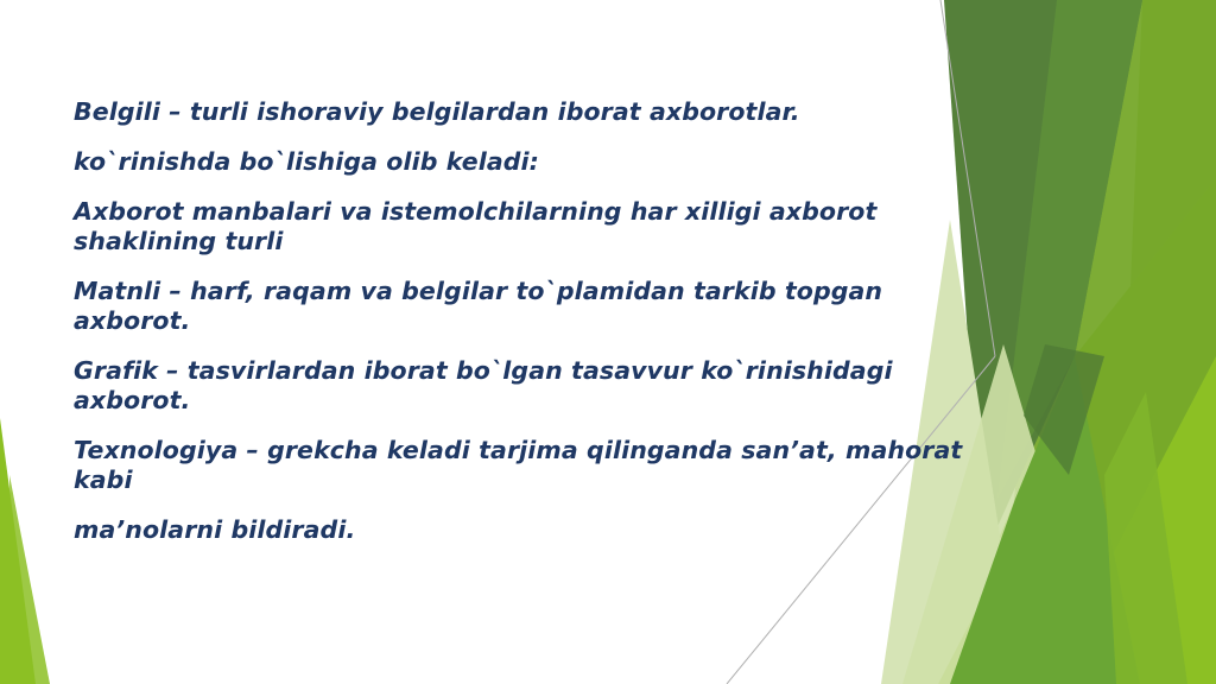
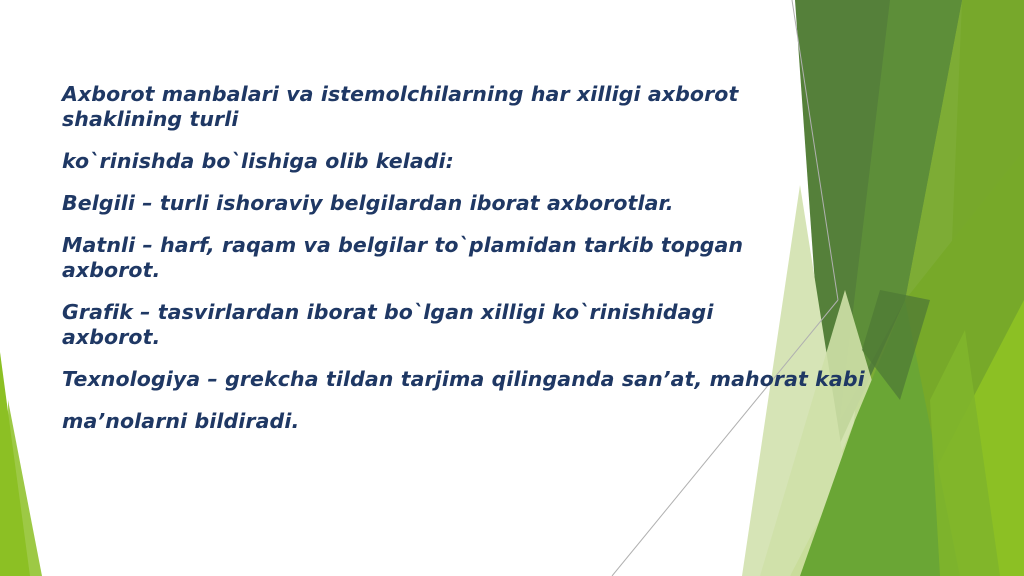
- Belgili – turli ishoraviy belgilardan iborat axborotlar.
+ Axborot manbalari va istemolchilarning har xilligi axborot shaklining turli
  ko`rinishda bo`lishiga olib keladi:
- Axborot manbalari va istemolchilarning har xilligi axborot shaklining turli
+ Belgili – turli ishoraviy belgilardan iborat axborotlar.
  Matnli – harf, raqam va belgilar to`plamidan tarkib topgan axborot.
- Grafik – tasvirlardan iborat bo`lgan tasavvur ko`rinishidagi axborot.
+ Grafik – tasvirlardan iborat bo`lgan xilligi ko`rinishidagi axborot.
- Texnologiya – grekcha keladi tarjima qilinganda san’at, mahorat kabi
+ Texnologiya – grekcha tildan tarjima qilinganda san’at, mahorat kabi
  ma’nolarni bildiradi.
